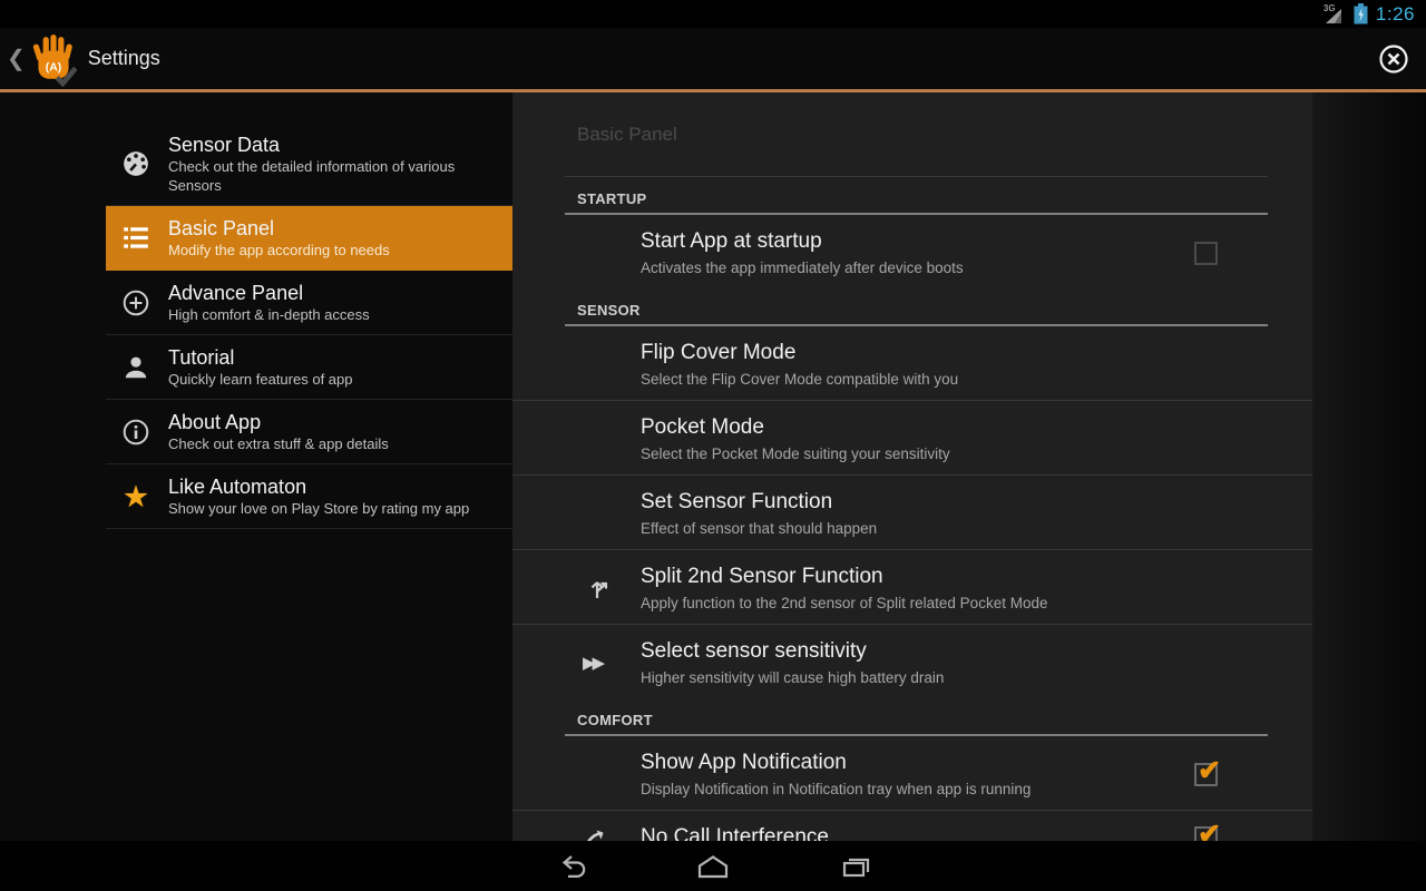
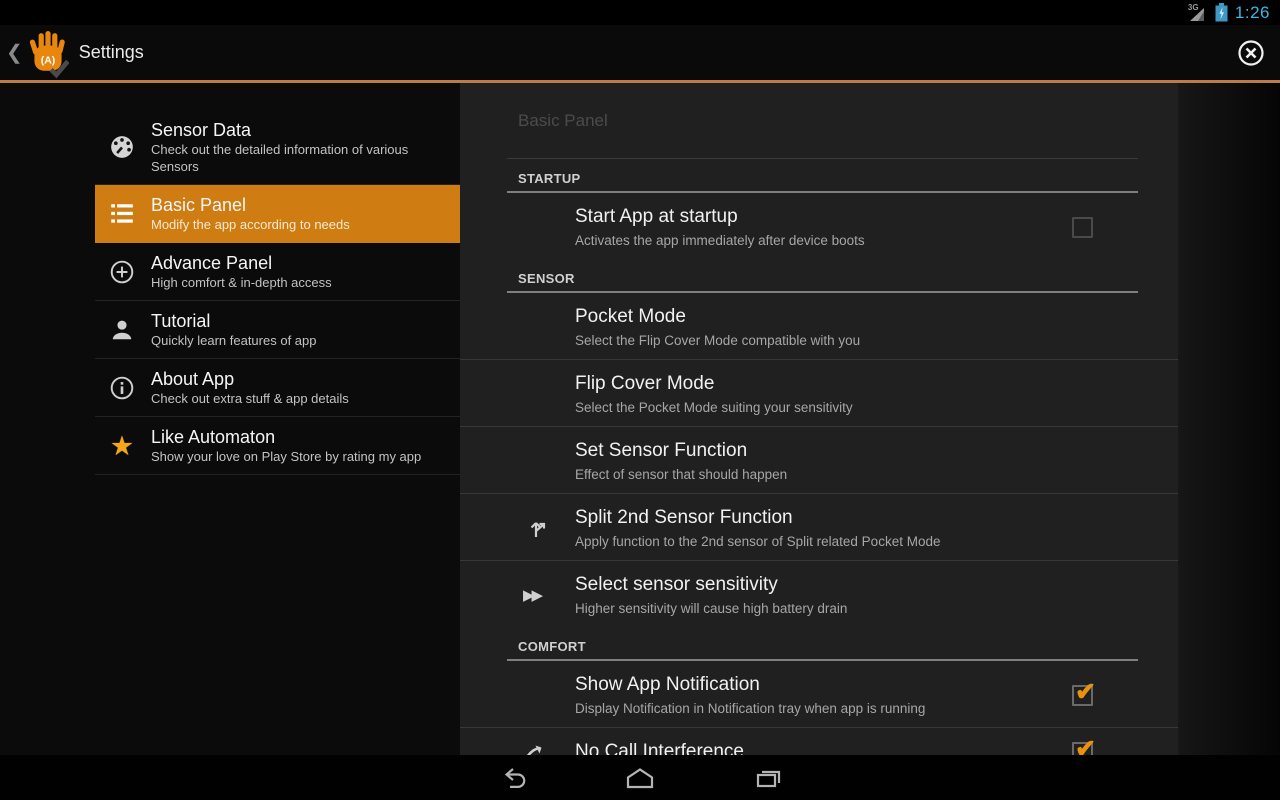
  3G
  1:26
  ❮
  (A)
  Settings
  Sensor Data
  Check out the detailed information of various Sensors
  Basic Panel
  Modify the app according to needs
  Advance Panel
  High comfort & in-depth access
  Tutorial
  Quickly learn features of app
  About App
  Check out extra stuff & app details
  ★
  Like Automaton
  Show your love on Play Store by rating my app
  Basic Panel
  STARTUP
  Start App at startup
  Activates the app immediately after device boots
  SENSOR
- Flip Cover Mode
+ Pocket Mode
  Select the Flip Cover Mode compatible with you
- Pocket Mode
+ Flip Cover Mode
  Select the Pocket Mode suiting your sensitivity
  Set Sensor Function
  Effect of sensor that should happen
  Split 2nd Sensor Function
  Apply function to the 2nd sensor of Split related Pocket Mode
  ▶▶
  Select sensor sensitivity
  Higher sensitivity will cause high battery drain
  COMFORT
  Show App Notification
  Display Notification in Notification tray when app is running
  No Call Interference
